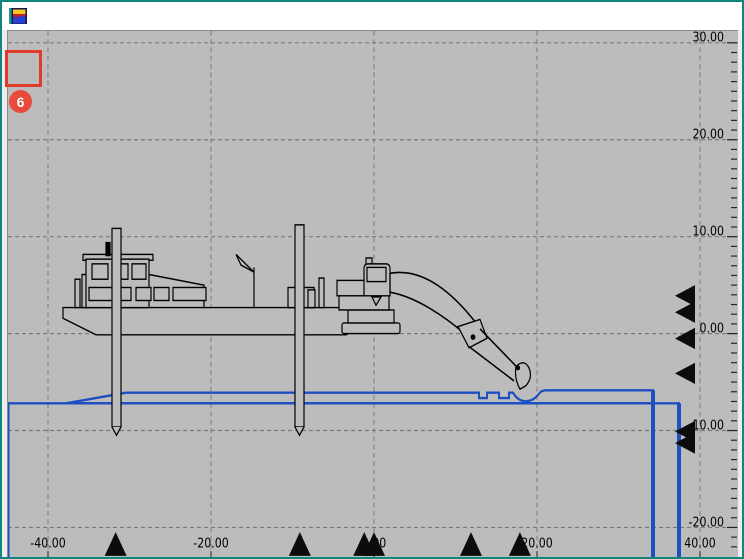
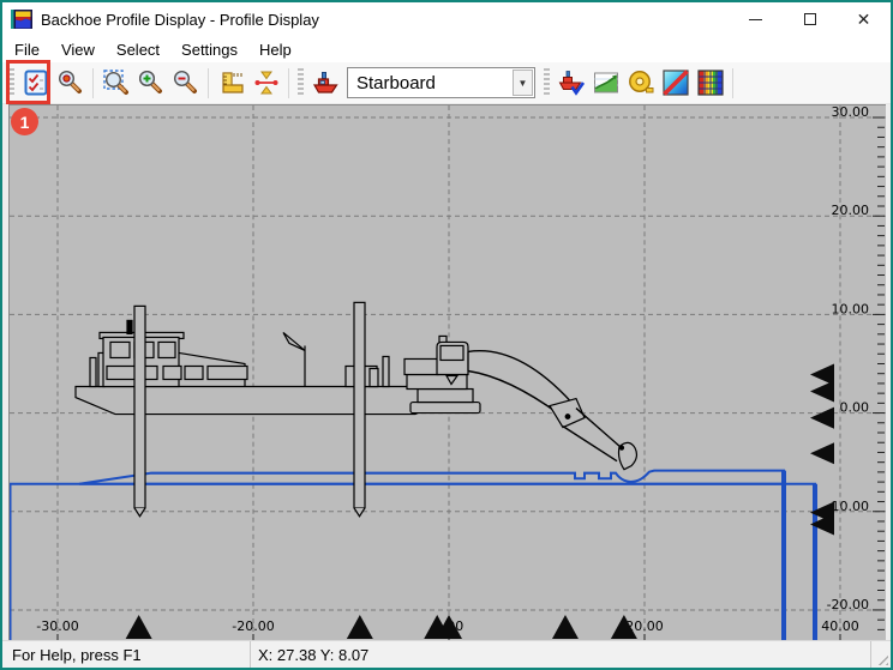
+ Backhoe Profile Display - Profile Display
+ ✕
+ File
+ View
+ Select
+ Settings
+ Help
+ Starboard
+ ▼
- -40.00
+ -30.00
  -20.00
  0.00
  40.00
  30.00
  20.00
  10.00
  0.00
  10.00
  -20.00
+ For Help, press F1
+ X: 27.38 Y: 8.07
- 6
+ 1
